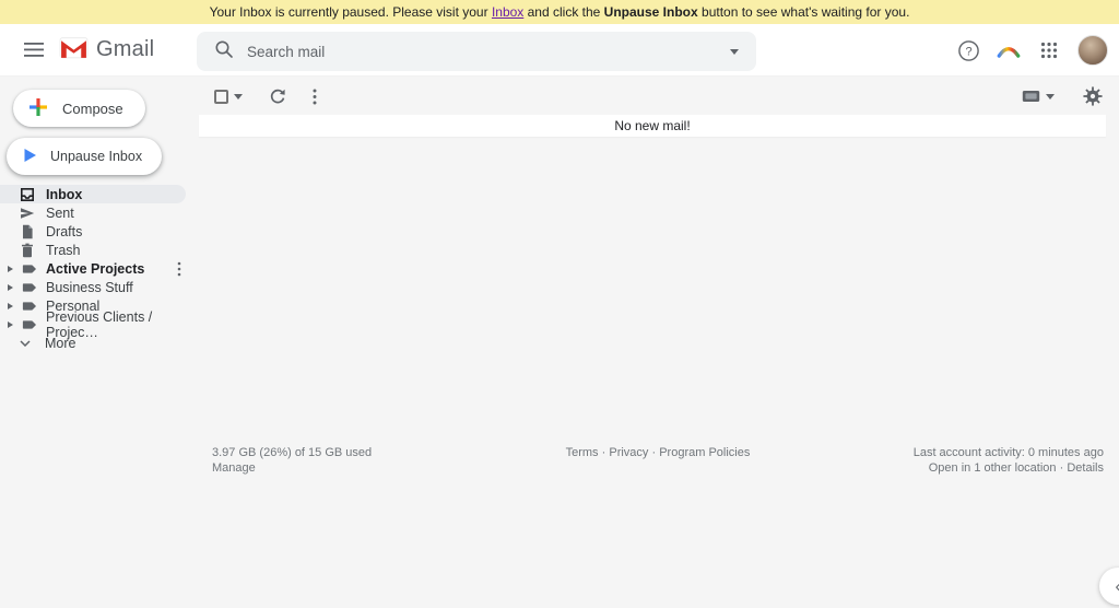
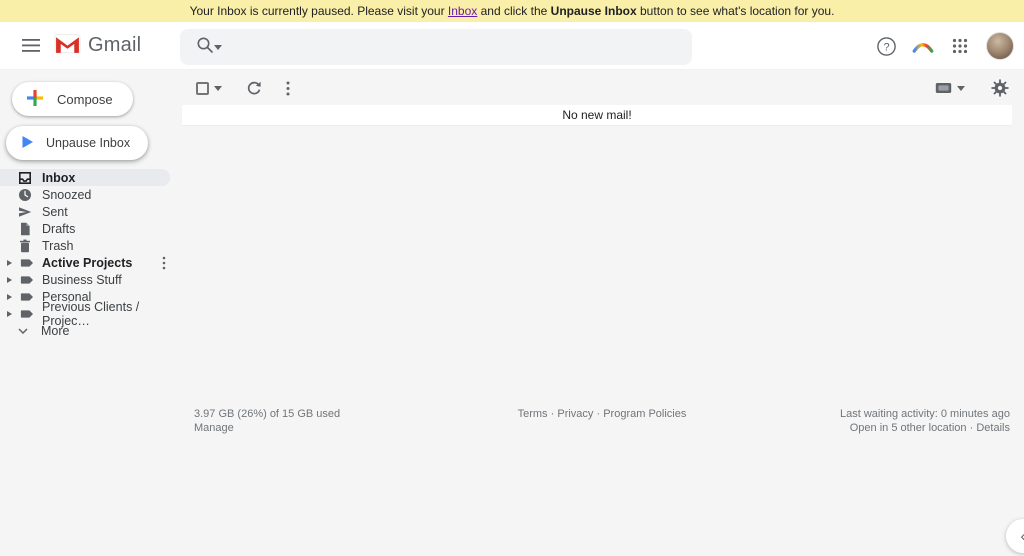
  Your Inbox is currently paused. Please visit your
  Inbox
  and click the
  Unpause Inbox
- button to see what's waiting for you.
+ button to see what's location for you.
  Gmail
- Search mail
  ?
  Compose
  Unpause Inbox
  Inbox
+ Snoozed
  Sent
  Drafts
  Trash
  Active Projects
  Business Stuff
  Personal
  Previous Clients / Projec…
  More
  No new mail!
  3.97 GB (26%) of 15 GB used
  Manage
  Terms · Privacy · Program Policies
- Last account activity: 0 minutes ago
+ Last waiting activity: 0 minutes ago
- Open in 1 other location · Details
+ Open in 5 other location · Details
  ‹
